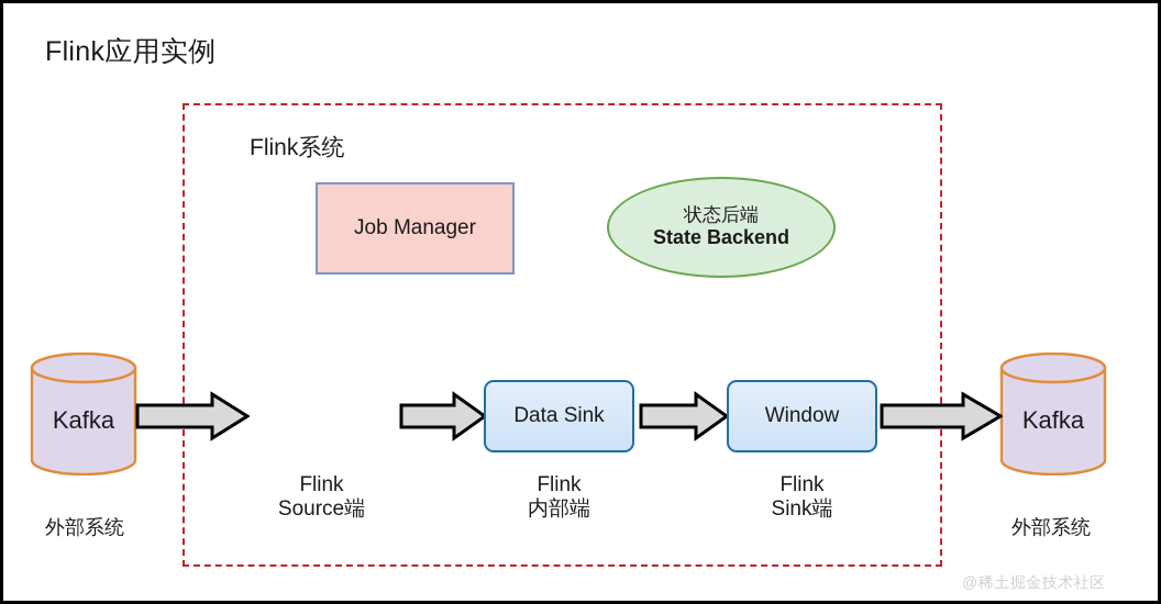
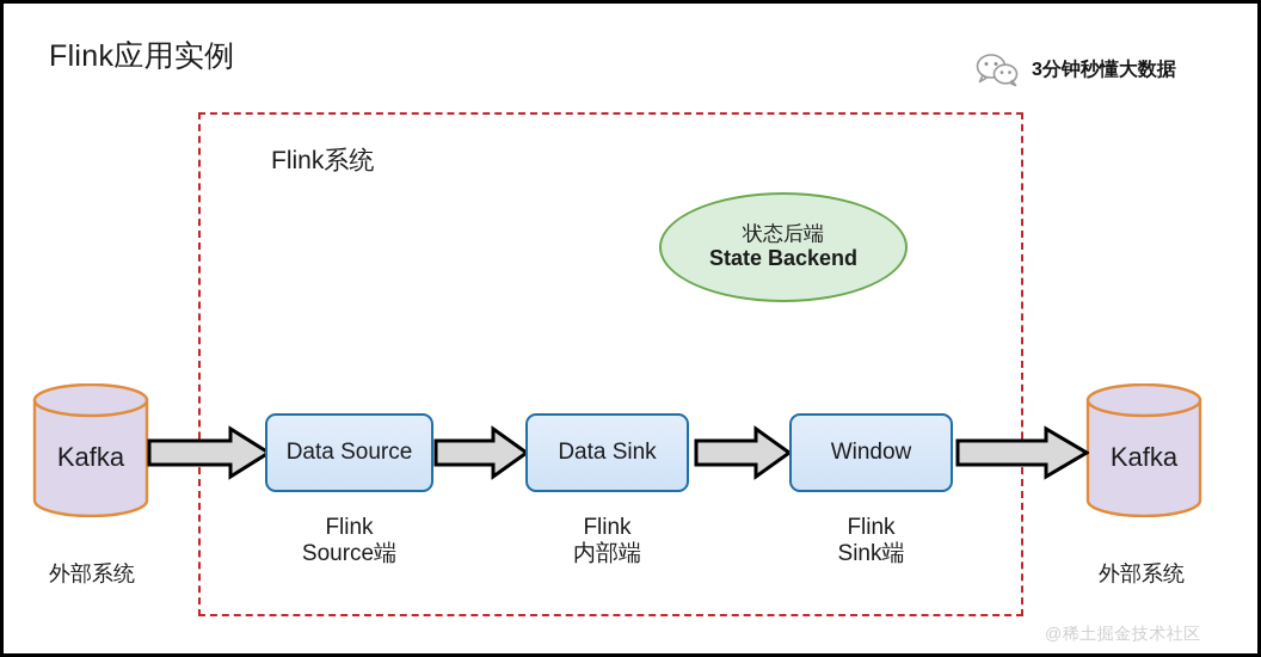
  Flink应用实例
+ 3分钟秒懂大数据
  Flink系统
- Job Manager
  状态后端
  State Backend
  Kafka
  外部系统
  Kafka
  外部系统
+ Data Source
  Flink
  Source端
  Data Sink
  Flink
  内部端
  Window
  Flink
  Sink端
  @稀土掘金技术社区
